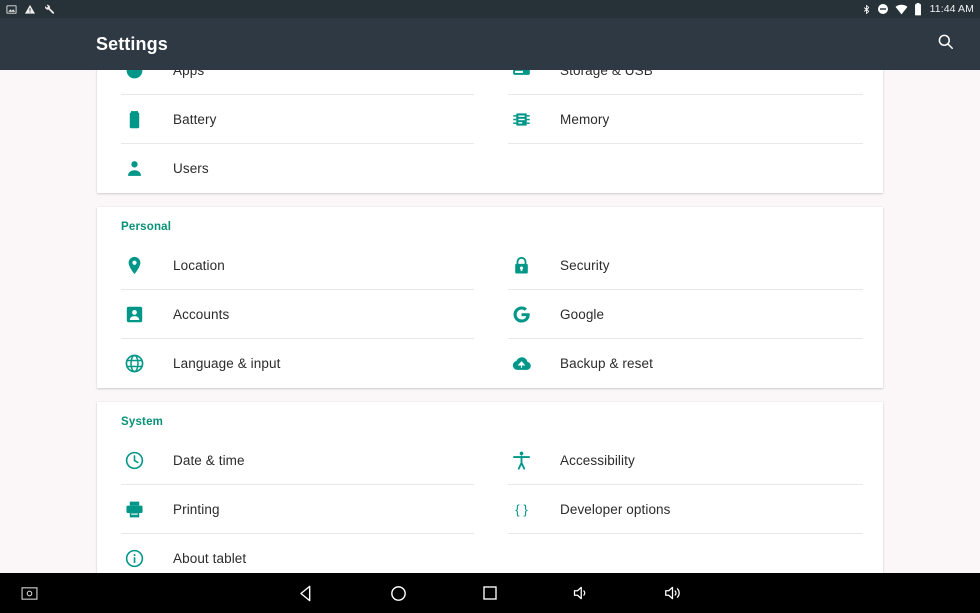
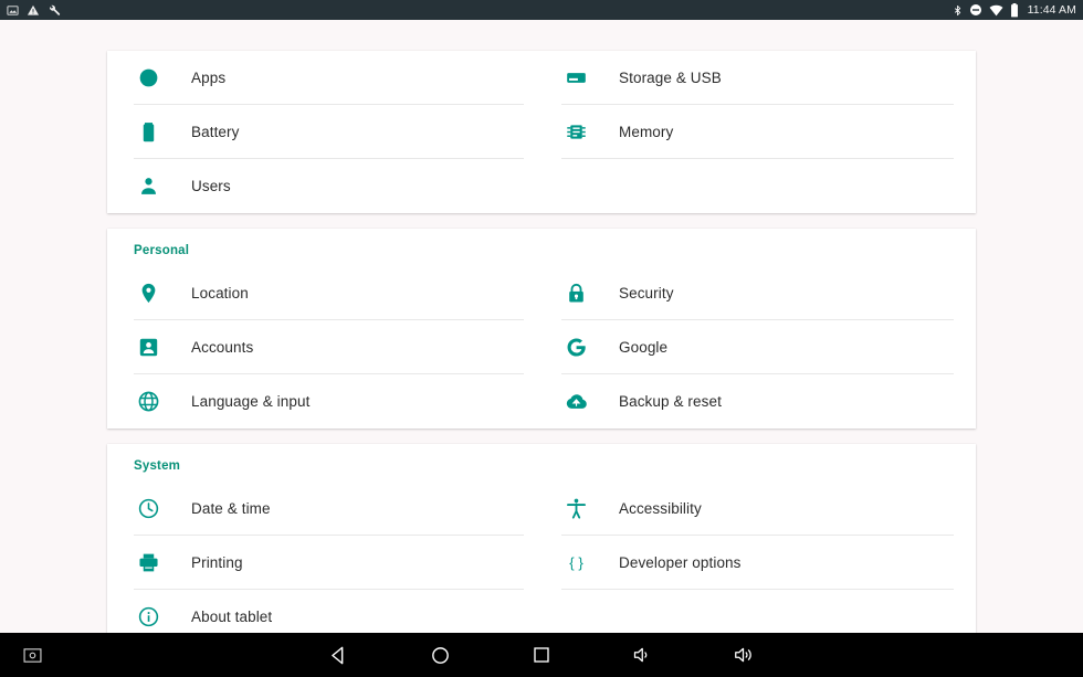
  11:44 AM
  Apps
  Battery
  Users
  Storage & USB
  Memory
  Personal
  Location
  Accounts
  Language & input
  Security
  Google
  Backup & reset
  System
  Date & time
  Printing
  About tablet
  Accessibility
  { }
  Developer options
- Settings
